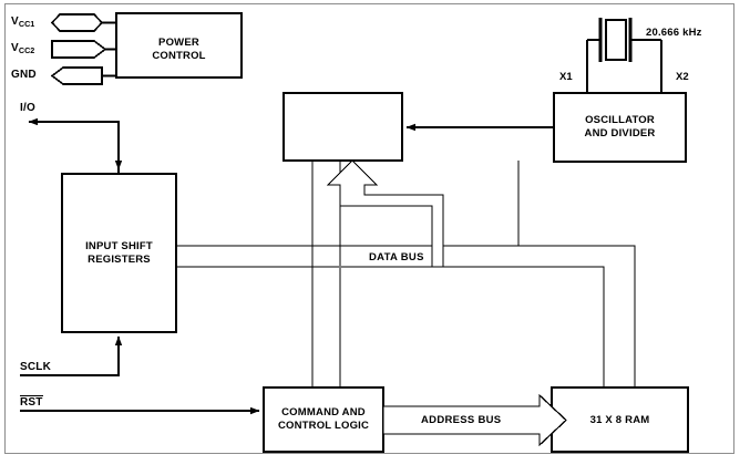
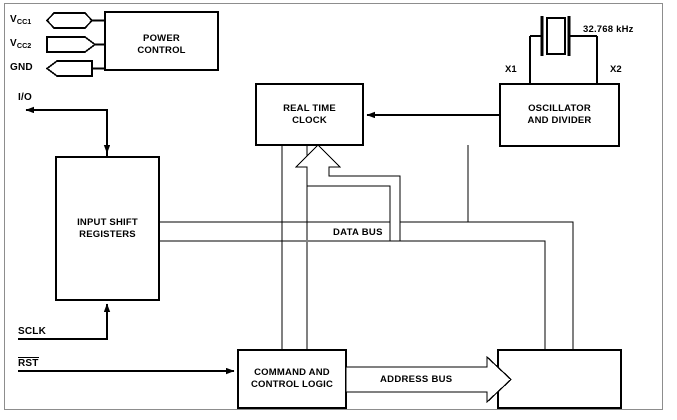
  POWER
  CONTROL
  INPUT SHIFT
  REGISTERS
+ REAL TIME
+ CLOCK
  OSCILLATOR
  AND DIVIDER
  COMMAND AND
  CONTROL LOGIC
- 31 X 8 RAM
  VCC1
  VCC2
  GND
  I/O
  SCLK
  RST
  X1
  X2
- 20.666 kHz
+ 32.768 kHz
  DATA BUS
  ADDRESS BUS
